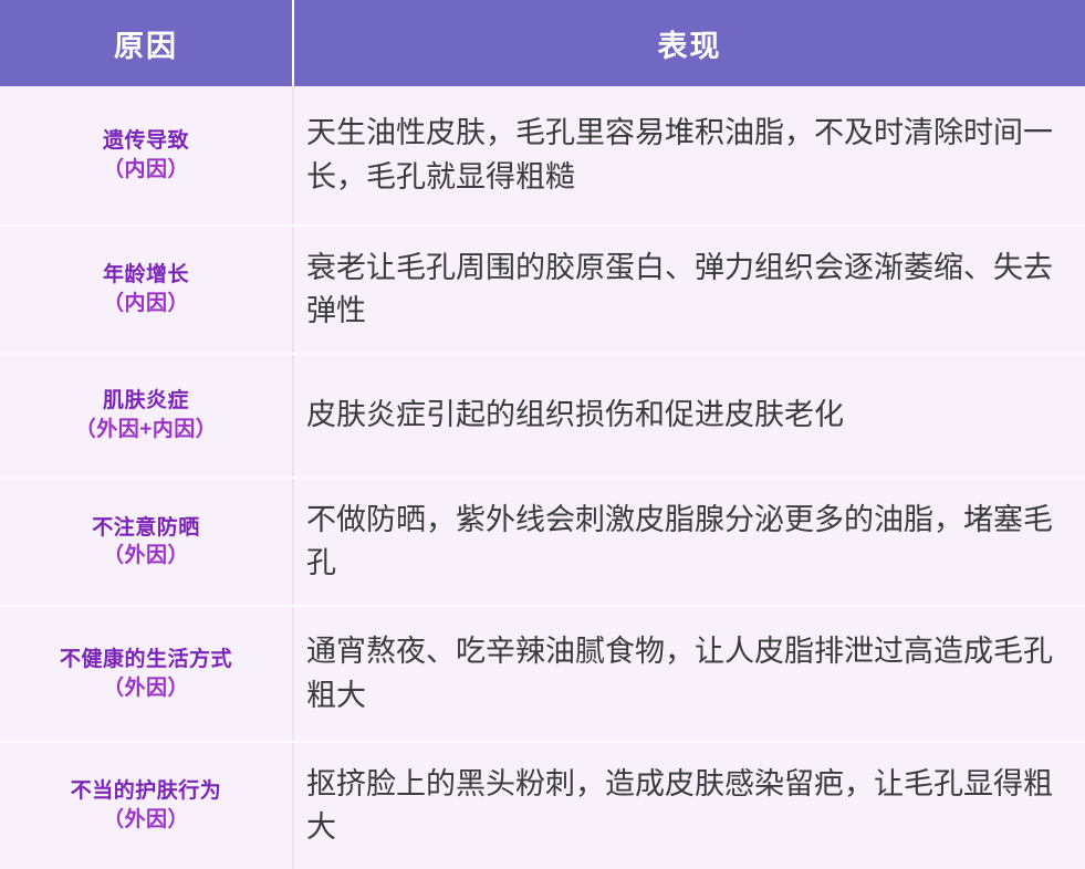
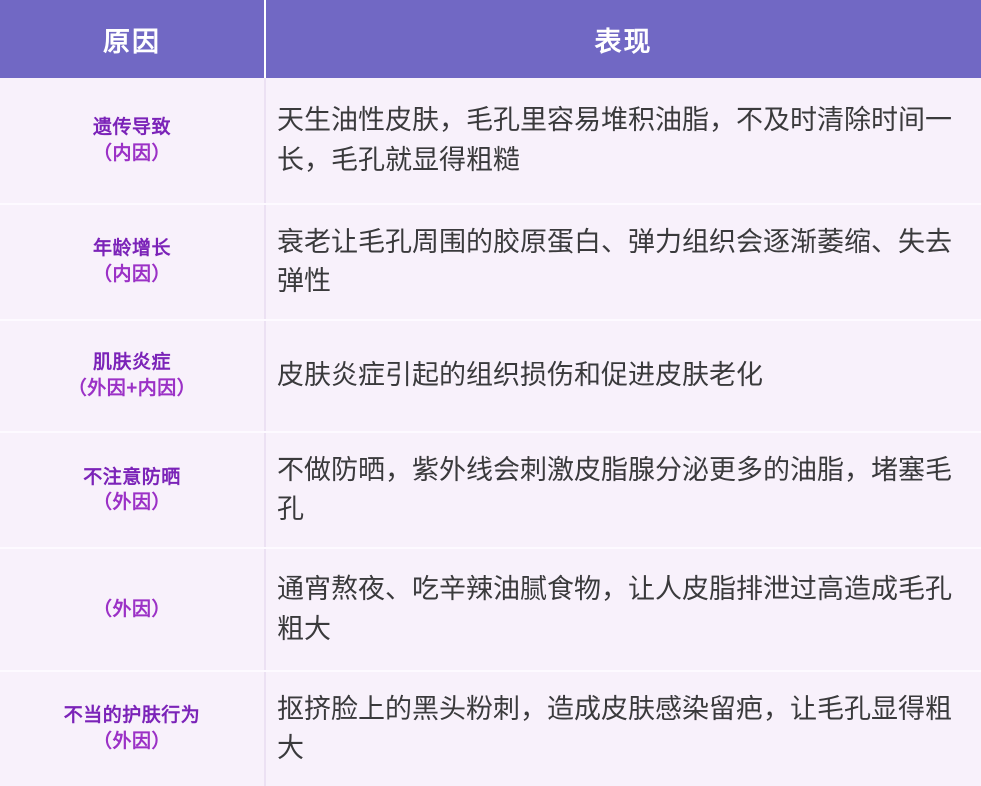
  原因
  表现
  遗传导致
  （内因）
  天生油性皮肤，毛孔里容易堆积油脂，不及时清除时间一长，毛孔就显得粗糙
  年龄增长
  （内因）
  衰老让毛孔周围的胶原蛋白、弹力组织会逐渐萎缩、失去弹性
  肌肤炎症
  （外因+内因）
  皮肤炎症引起的组织损伤和促进皮肤老化
  不注意防晒
  （外因）
  不做防晒，紫外线会刺激皮脂腺分泌更多的油脂，堵塞毛孔
- 不健康的生活方式
  （外因）
  通宵熬夜、吃辛辣油腻食物，让人皮脂排泄过高造成毛孔粗大
  不当的护肤行为
  （外因）
  抠挤脸上的黑头粉刺，造成皮肤感染留疤，让毛孔显得粗大
